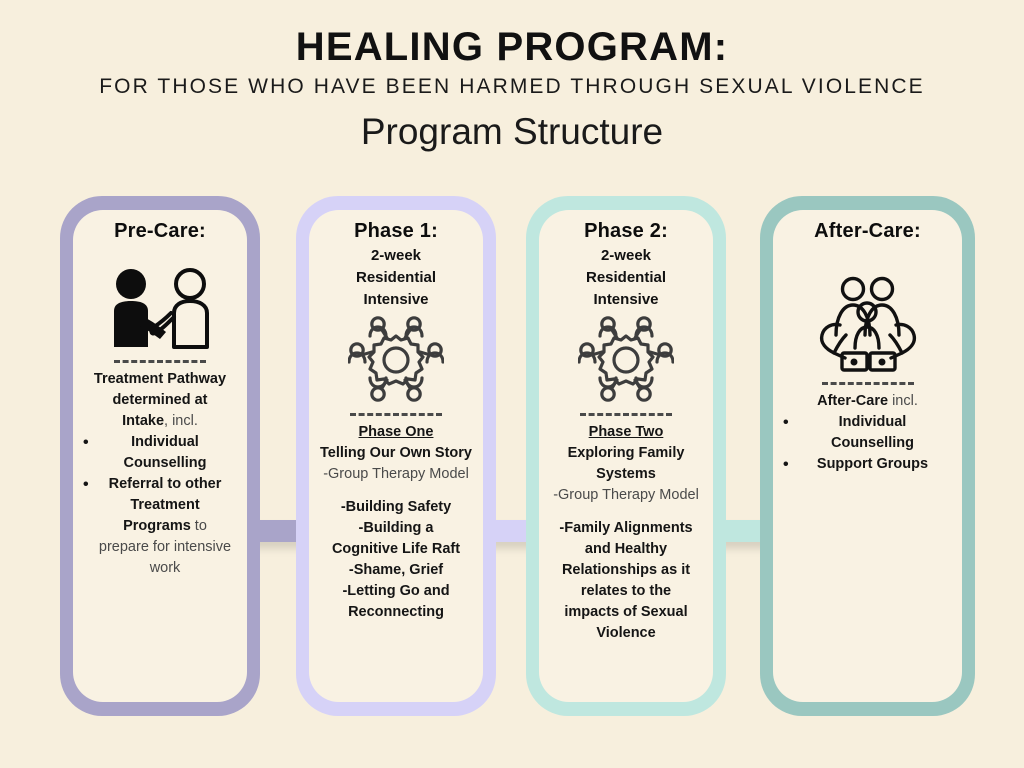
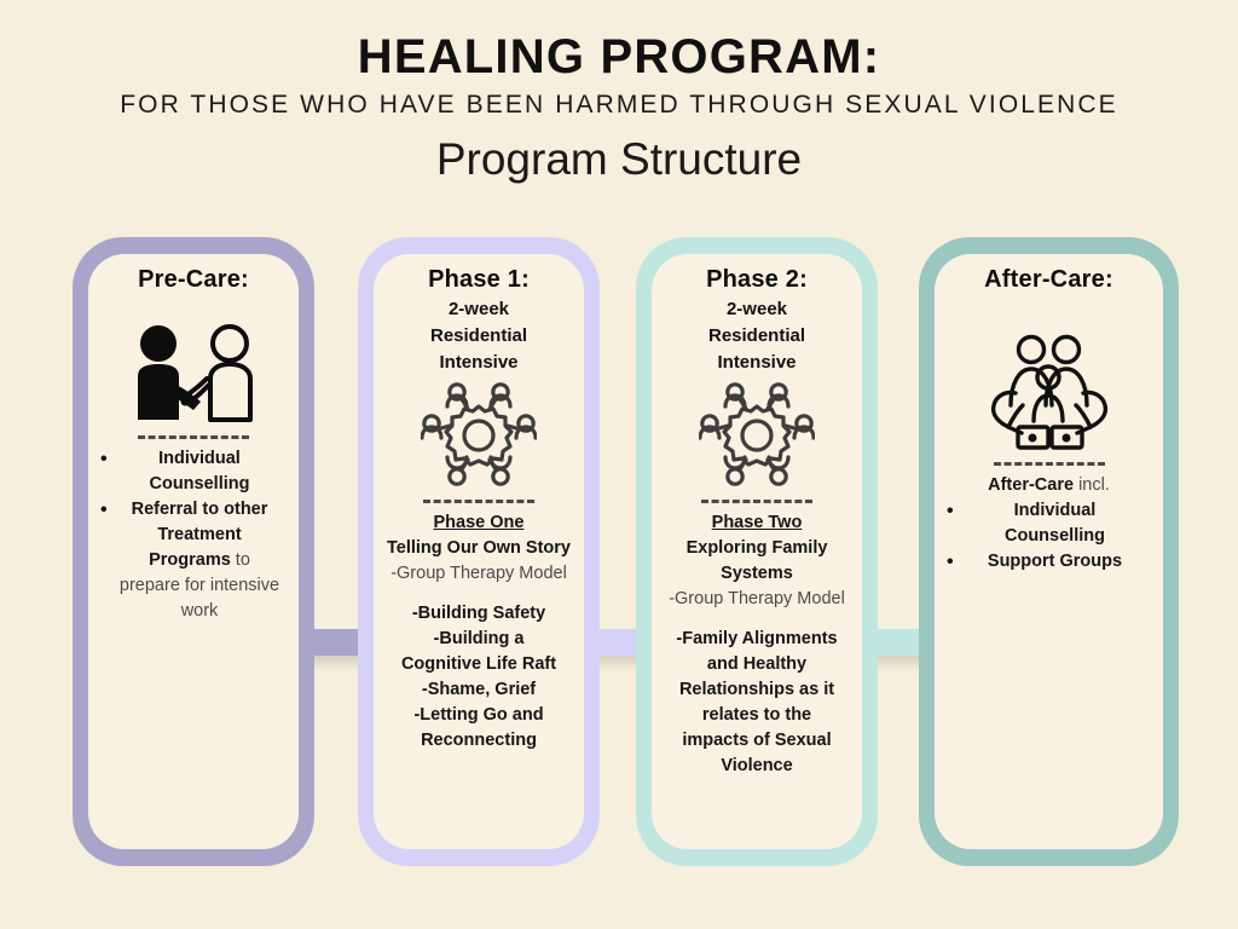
  HEALING PROGRAM:
  FOR THOSE WHO HAVE BEEN HARMED THROUGH SEXUAL VIOLENCE
  Program Structure
  Pre-Care:
- Treatment Pathway
- determined at
- Intake, incl.
  Individual Counselling
  Referral to other Treatment Programs to prepare for intensive work
  Phase 1:
  2-week
  Residential
  Intensive
  Phase One
  Telling Our Own Story
  -Group Therapy Model
  -Building Safety
  -Building a
  Cognitive Life Raft
  -Shame, Grief
  -Letting Go and
  Reconnecting
  Phase 2:
  2-week
  Residential
  Intensive
  Phase Two
  Exploring Family Systems
  -Group Therapy Model
  -Family Alignments
  and Healthy
  Relationships as it
  relates to the
  impacts of Sexual
  Violence
  After-Care:
  After-Care incl.
  Individual Counselling
  Support Groups
